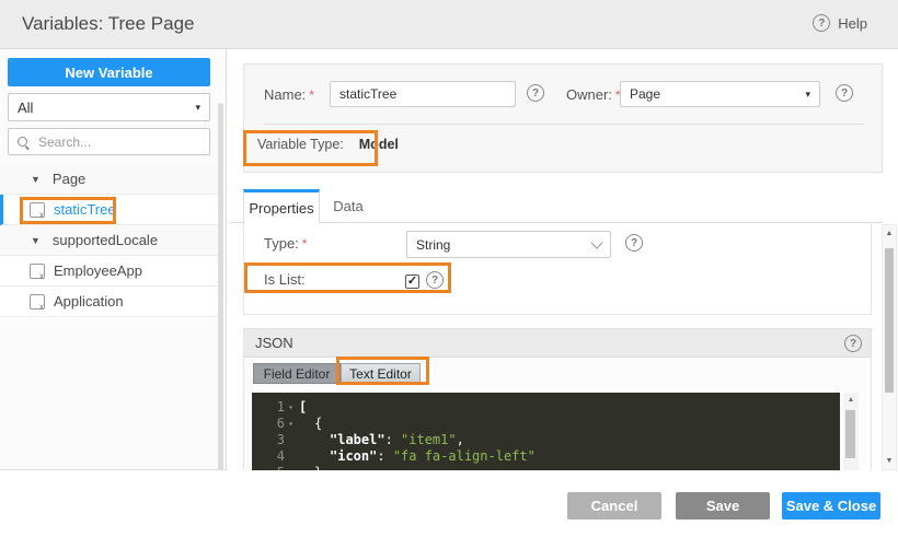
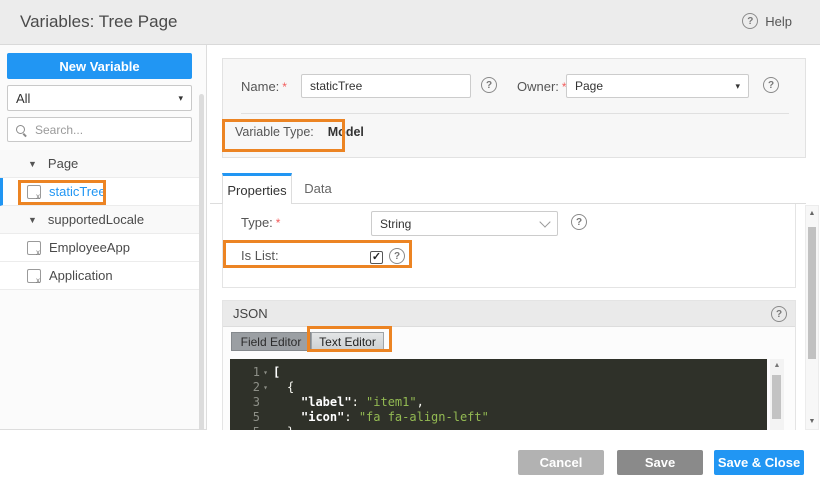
  Variables: Tree Page
  ?
  Help
  New Variable
  All
  ▾
  Search...
  ▼
  Page
  x
  staticTree
  ▼
  supportedLocale
  x
  EmployeeApp
  x
  Application
  Name: *
  staticTree
  ?
  Owner: *
  Page
  ▾
  ?
  Variable Type:
  Model
  Properties
  Data
  Type: *
  String
  ?
  Is List:
  ✓
  ?
  JSON
  ?
  Field Editor
  Text Editor
  1
  ▾
- 6
+ 2
  ▾
  3
- 4
+ 5
  [
  {
  "label": "item1",
  "icon": "fa fa-align-left"
  Cancel
  Save
  Save & Close
